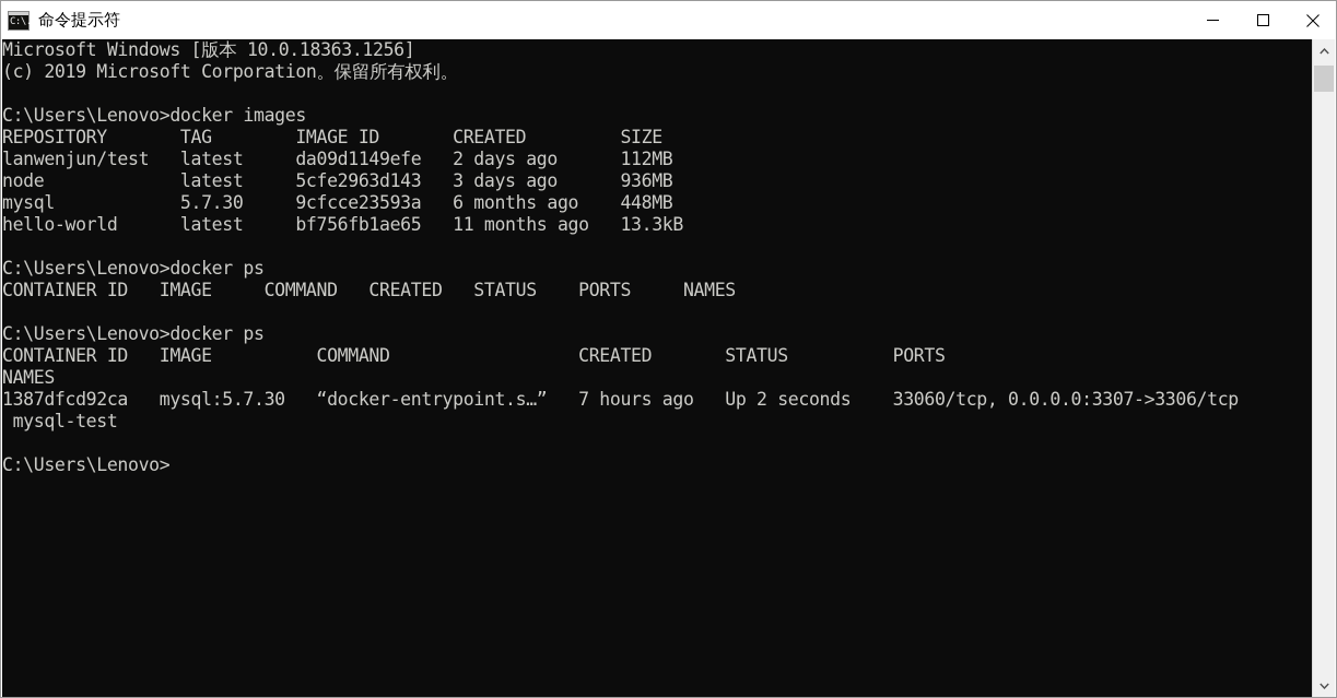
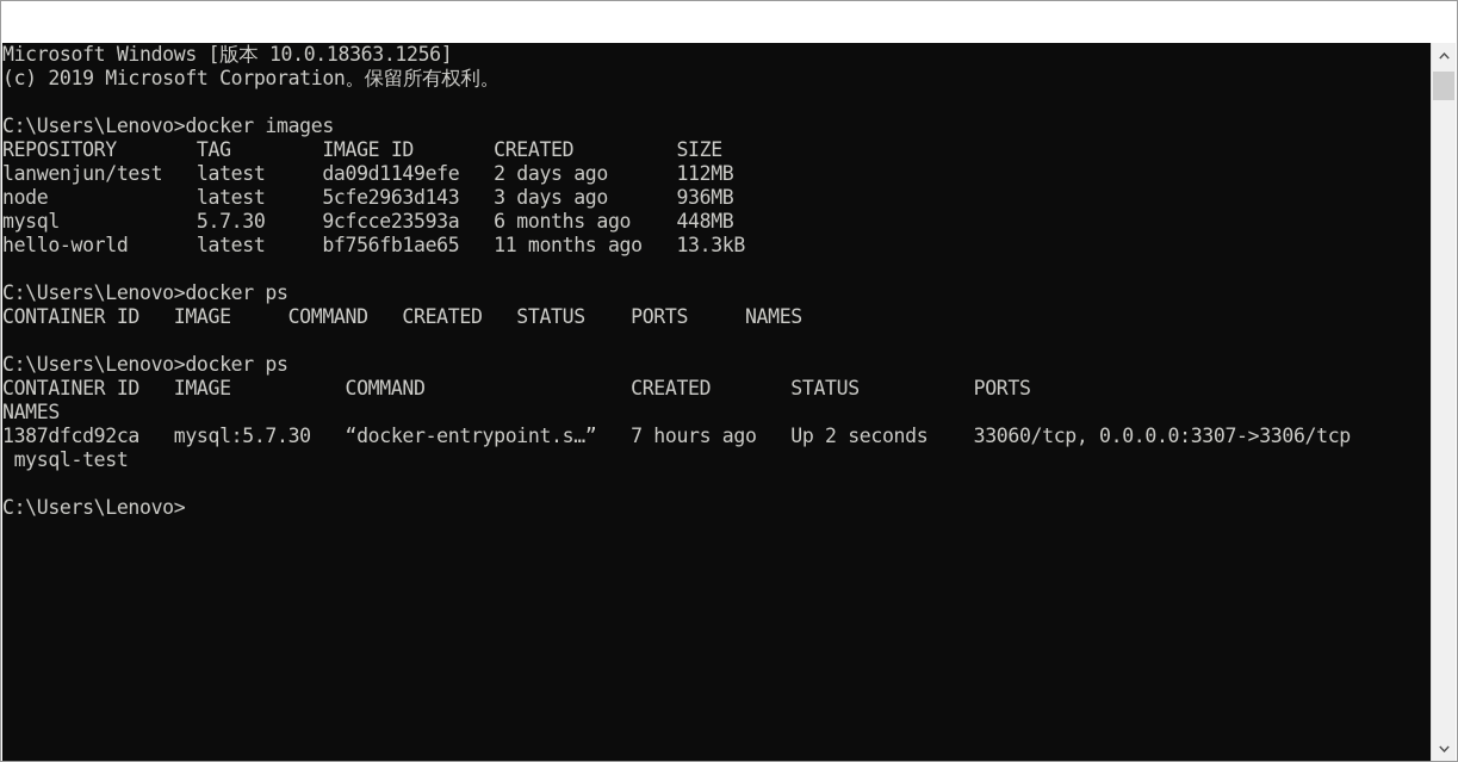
- C:\.
- 命令提示符
  Microsoft Windows [版本 10.0.18363.1256]
  (c) 2019 Microsoft Corporation。保留所有权利。
  C:\Users\Lenovo>docker images
  REPOSITORY TAG IMAGE ID CREATED SIZE
  lanwenjun/test latest da09d1149efe 2 days ago 112MB
  node latest 5cfe2963d143 3 days ago 936MB
  mysql 5.7.30 9cfcce23593a 6 months ago 448MB
  hello-world latest bf756fb1ae65 11 months ago 13.3kB
  C:\Users\Lenovo>docker ps
  CONTAINER ID IMAGE COMMAND CREATED STATUS PORTS NAMES
  C:\Users\Lenovo>docker ps
  CONTAINER ID IMAGE COMMAND CREATED STATUS PORTS
  NAMES
  1387dfcd92ca mysql:5.7.30 “docker-entrypoint.s…” 7 hours ago Up 2 seconds 33060/tcp, 0.0.0.0:3307->3306/tcp
  mysql-test
  C:\Users\Lenovo>
